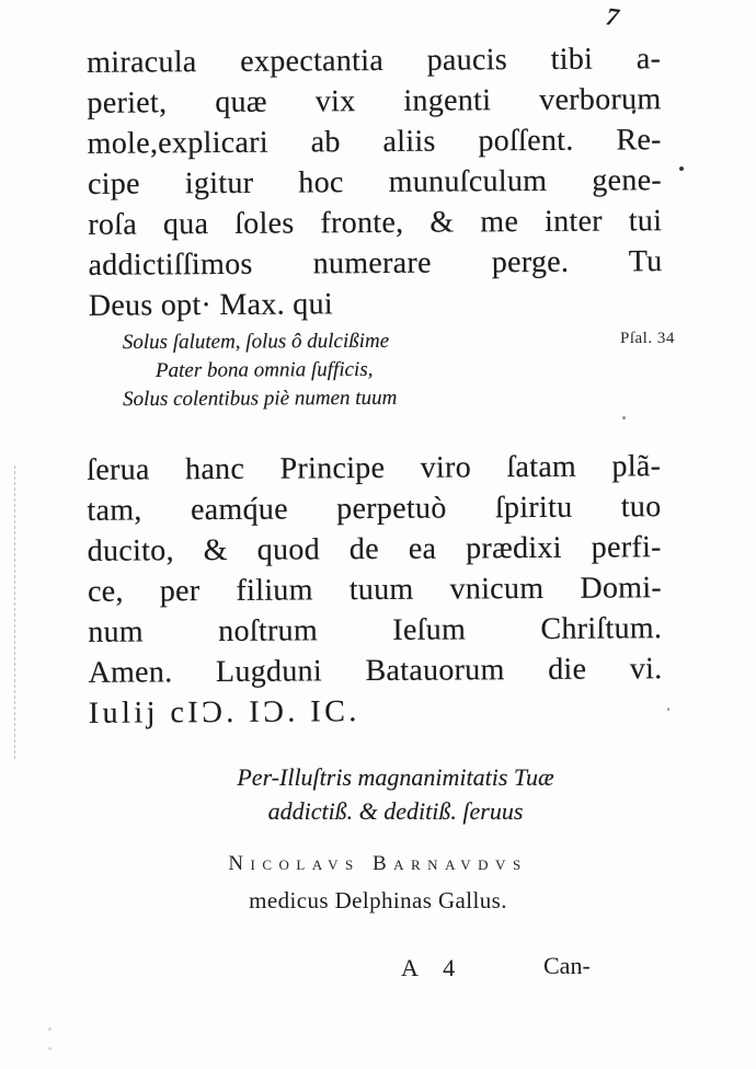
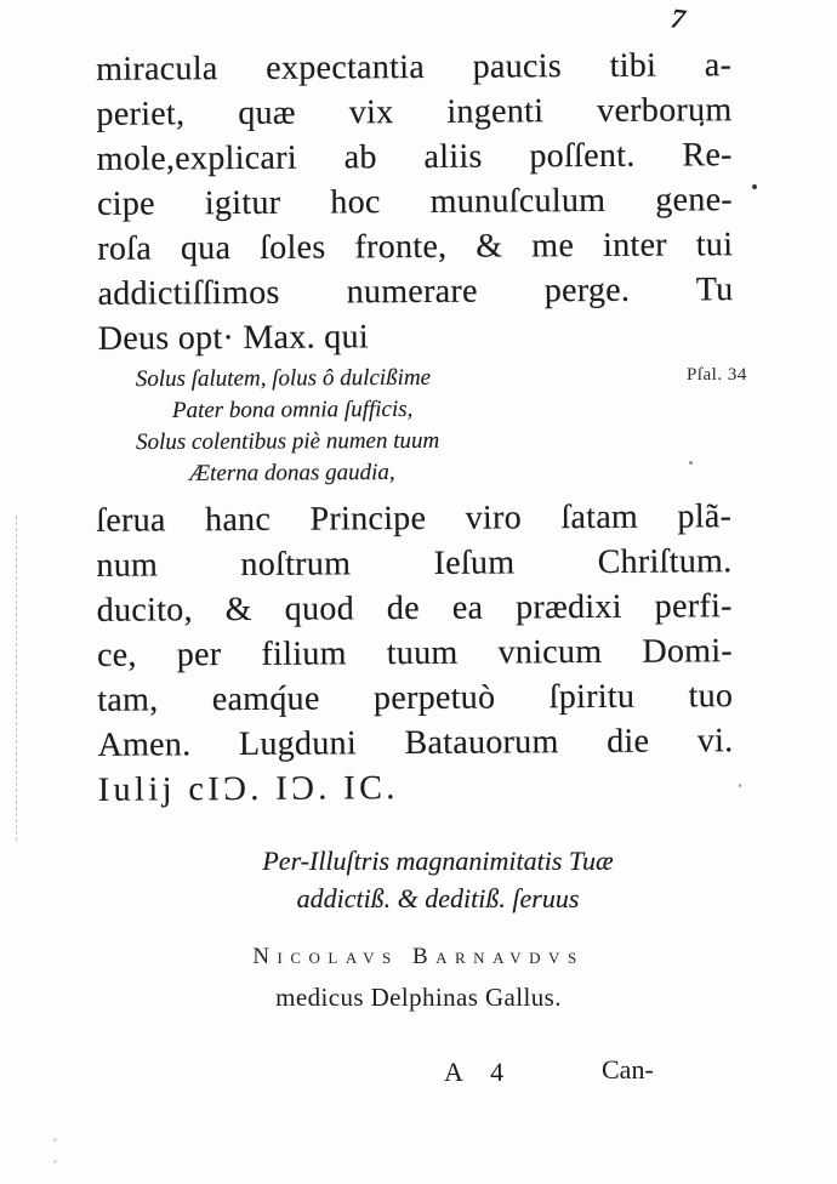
  miracula expectantia paucis tibi a-
  periet, quæ vix ingenti verborum
  mole,explicari ab aliis poſſent. Re-
  cipe igitur hoc munuſculum gene-
  roſa qua ſoles fronte, & me inter tui
  addictiſſimos numerare perge. Tu
  Deus opt· Max. qui
  Solus ſalutem, ſolus ô dulcißime
  Pater bona omnia ſufficis,
  Solus colentibus piè numen tuum
+ Æterna donas gaudia,
  Pſal. 34
  ſerua hanc Principe viro ſatam plã-
- tam, eamq́ue perpetuò ſpiritu tuo
+ num noſtrum Ieſum Chriſtum.
  ducito, & quod de ea prædixi perfi-
  ce, per filium tuum vnicum Domi-
- num noſtrum Ieſum Chriſtum.
+ tam, eamq́ue perpetuò ſpiritu tuo
  Amen. Lugduni Batauorum die vi.
  Iulij cIƆ. IƆ. IC.
  Per-Illuſtris magnanimitatis Tuæ
  addictiß. & deditiß. ſeruus
  Nicolavs Barnavdvs
  medicus Delphinas Gallus.
  A 4
  Can-
